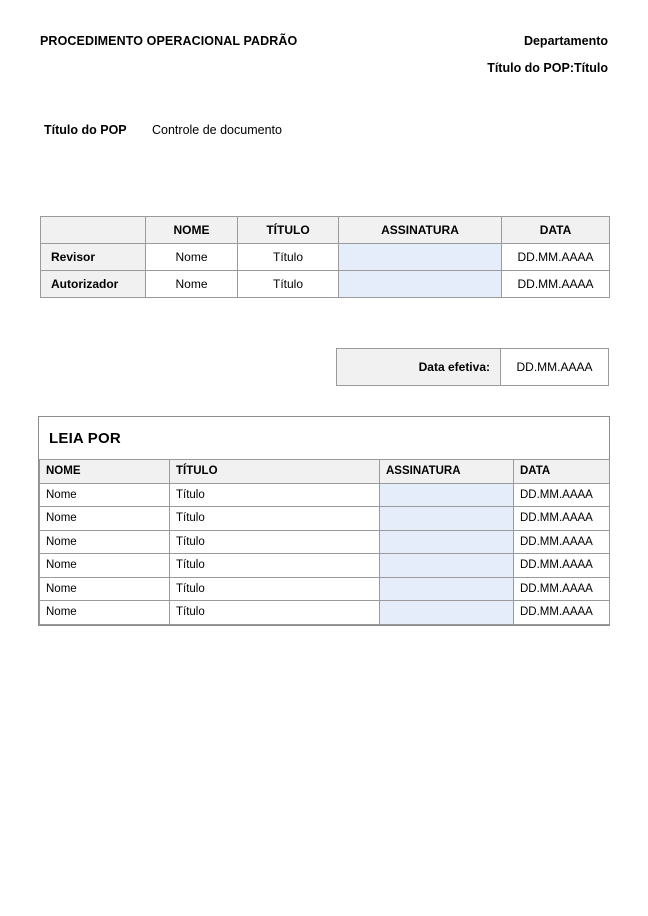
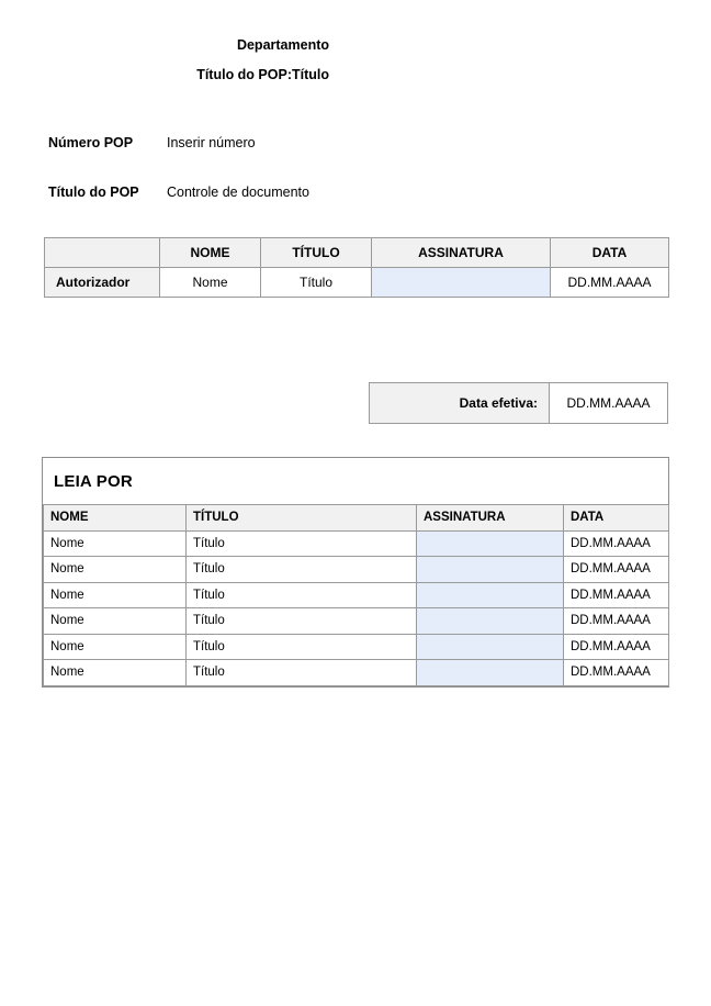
- PROCEDIMENTO OPERACIONAL PADRÃO
  Departamento
  Título do POP:Título
+ Número POP
+ Inserir número
  Título do POP
  Controle de documento
  	NOME	TÍTULO	ASSINATURA	DATA
- Revisor	Nome	Título		DD.MM.AAAA
  Autorizador	Nome	Título		DD.MM.AAAA
  Data efetiva:	DD.MM.AAAA
  LEIA POR
  NOME	TÍTULO	ASSINATURA	DATA
  Nome	Título		DD.MM.AAAA
  Nome	Título		DD.MM.AAAA
  Nome	Título		DD.MM.AAAA
  Nome	Título		DD.MM.AAAA
  Nome	Título		DD.MM.AAAA
  Nome	Título		DD.MM.AAAA
